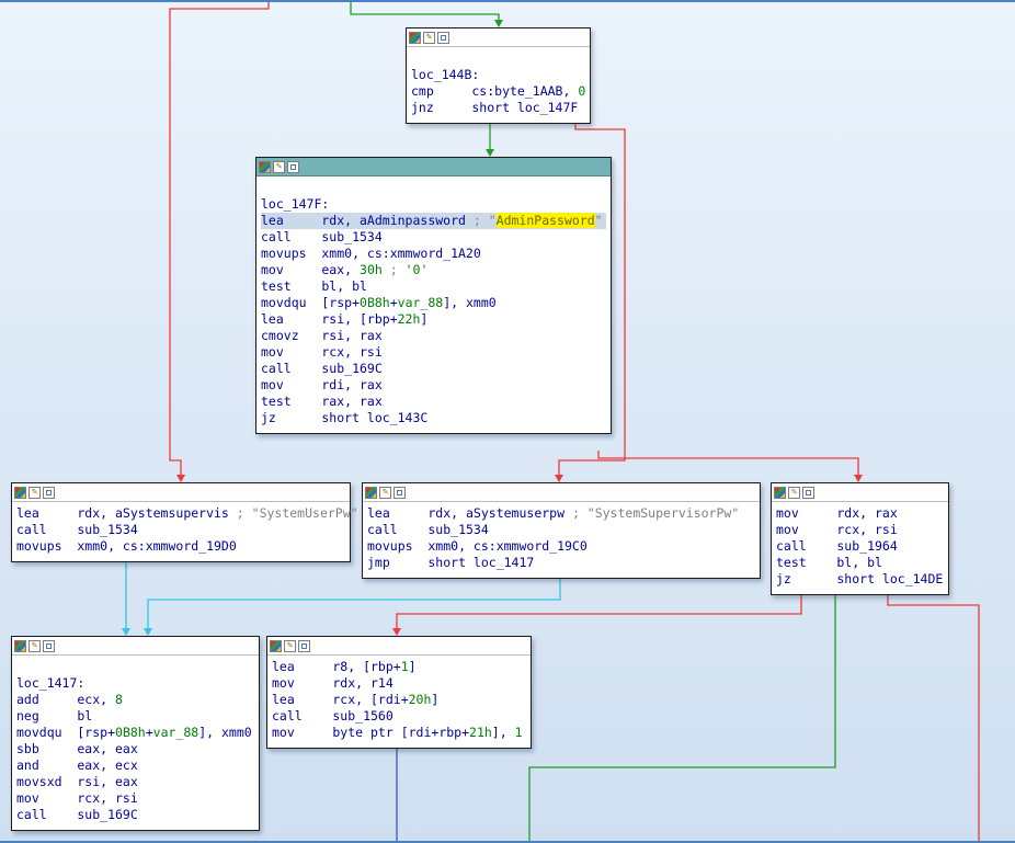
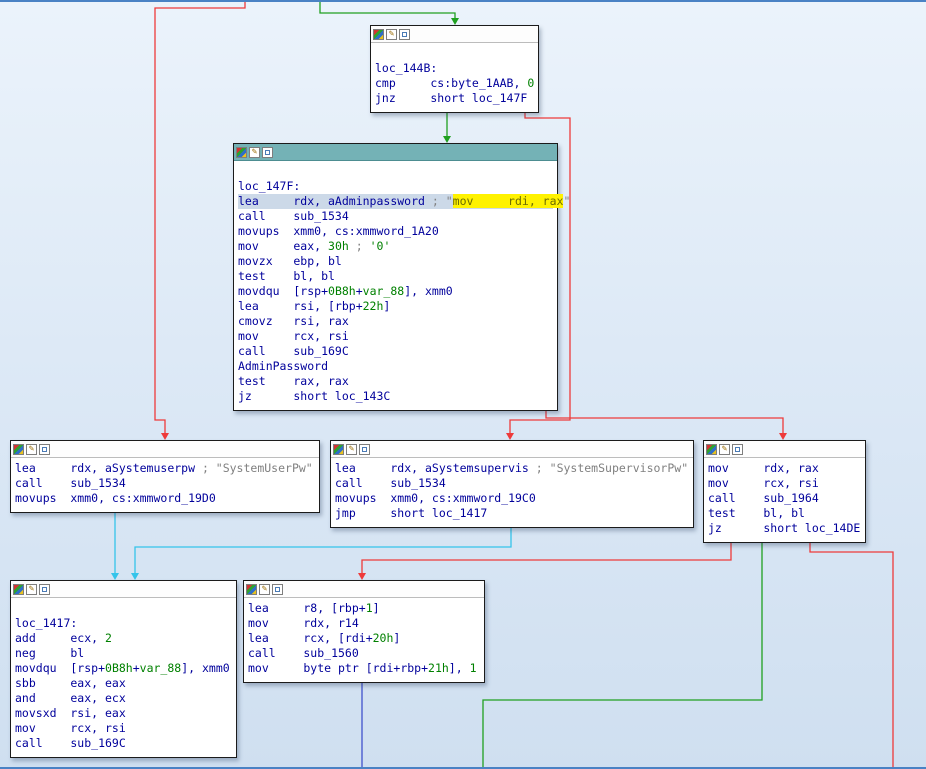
  ✎
  loc_144B:
  cmp cs:byte_1AAB, 0
  jnz short loc_147F
  ✎
  loc_147F:
- lea rdx, aAdminpassword ; "AdminPassword"
+ lea rdx, aAdminpassword ; "mov rdi, rax"
  call sub_1534
  movups xmm0, cs:xmmword_1A20
  mov eax, 30h ; '0'
+ movzx ebp, bl
  test bl, bl
  movdqu [rsp+0B8h+var_88], xmm0
  lea rsi, [rbp+22h]
  cmovz rsi, rax
  mov rcx, rsi
  call sub_169C
- mov rdi, rax
+ AdminPassword
  test rax, rax
  jz short loc_143C
  ✎
- lea rdx, aSystemsupervis ; "SystemUserPw"
+ lea rdx, aSystemuserpw ; "SystemUserPw"
  call sub_1534
  movups xmm0, cs:xmmword_19D0
  ✎
- lea rdx, aSystemuserpw ; "SystemSupervisorPw"
+ lea rdx, aSystemsupervis ; "SystemSupervisorPw"
  call sub_1534
  movups xmm0, cs:xmmword_19C0
  jmp short loc_1417
  ✎
  mov rdx, rax
  mov rcx, rsi
  call sub_1964
  test bl, bl
  jz short loc_14DE
  ✎
  loc_1417:
- add ecx, 8
+ add ecx, 2
  neg bl
  movdqu [rsp+0B8h+var_88], xmm0
  sbb eax, eax
  and eax, ecx
  movsxd rsi, eax
  mov rcx, rsi
  call sub_169C
  ✎
  lea r8, [rbp+1]
  mov rdx, r14
  lea rcx, [rdi+20h]
  call sub_1560
  mov byte ptr [rdi+rbp+21h], 1
